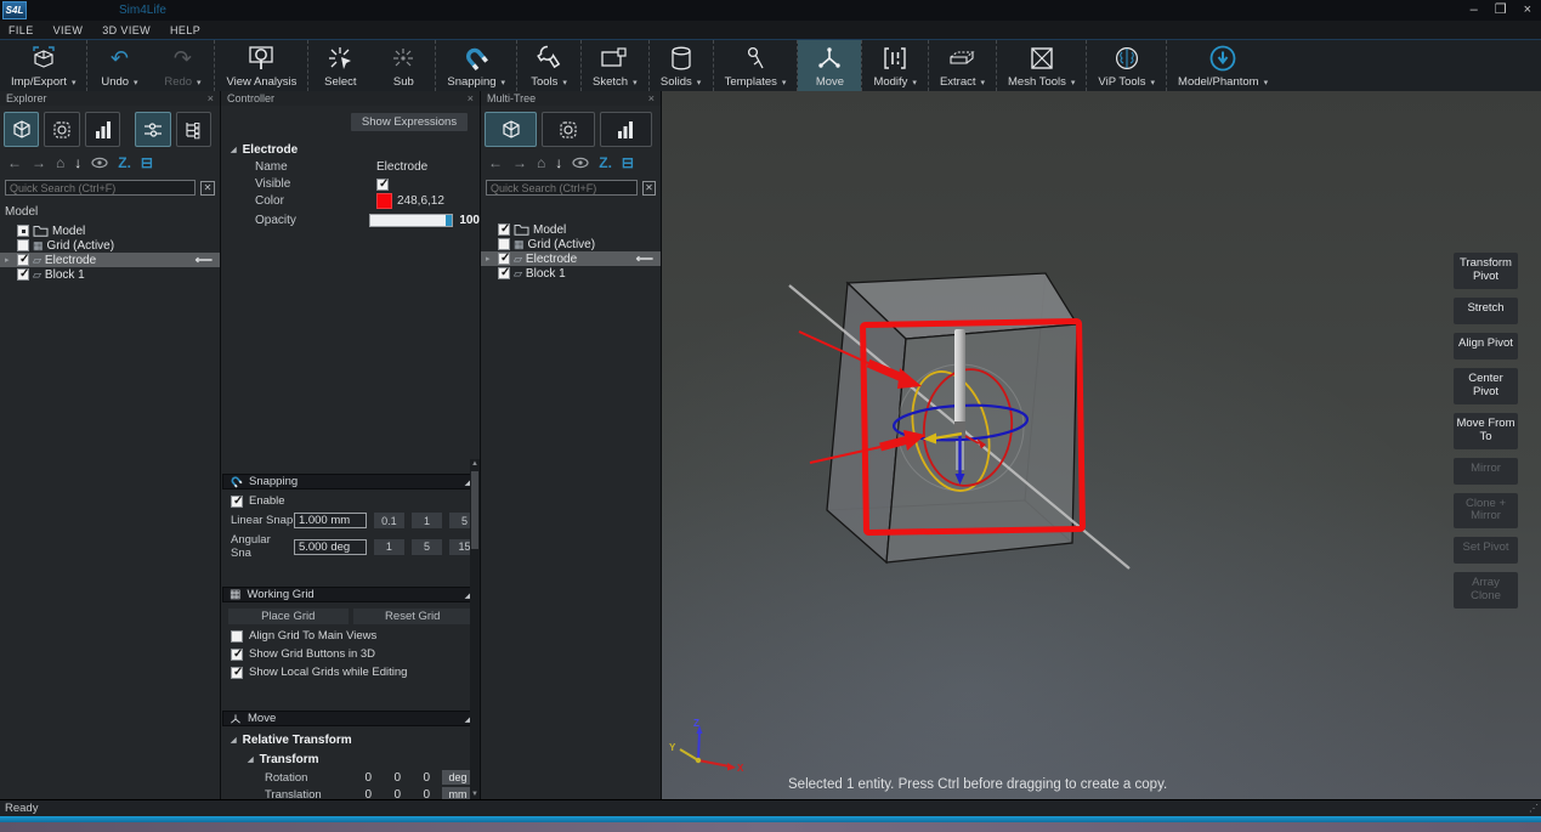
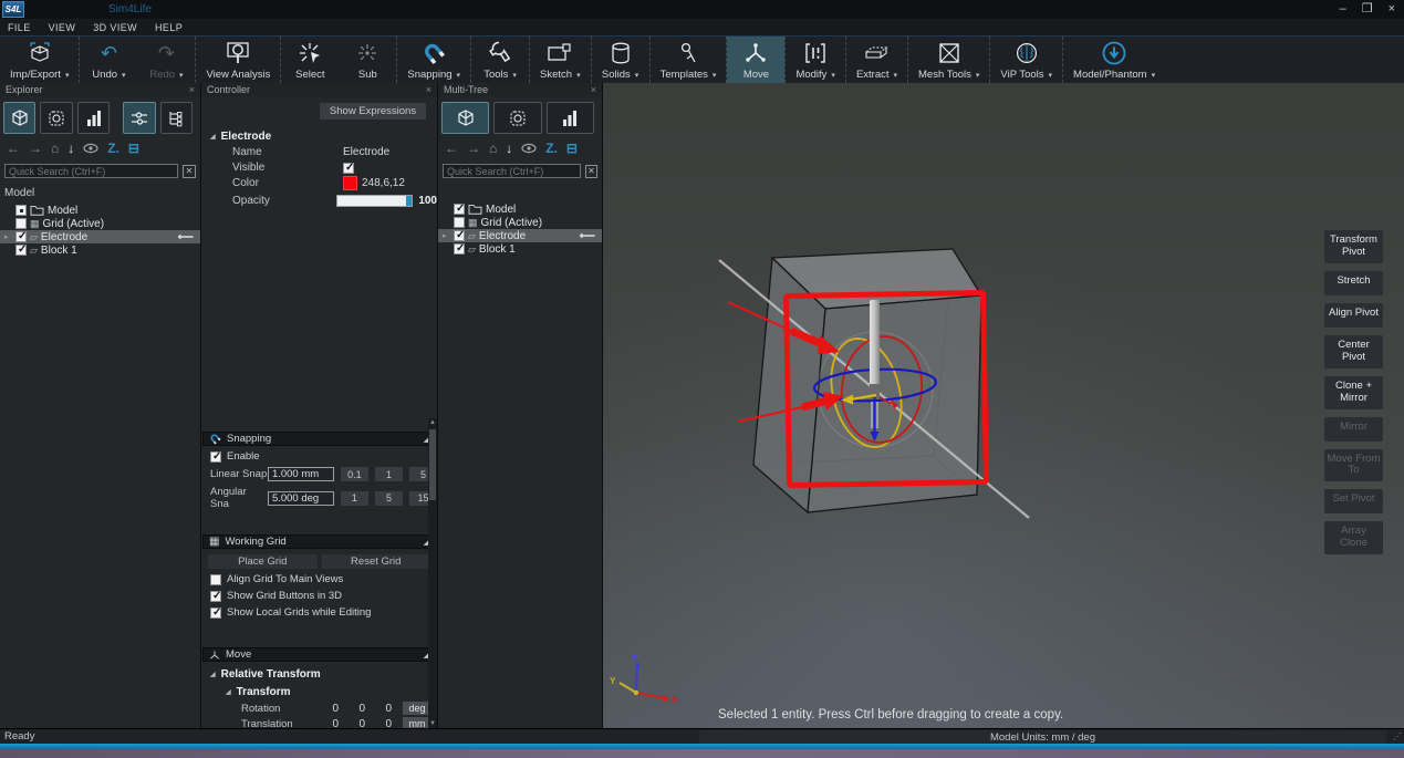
  S4L
  Sim4Life
  –
  ❒
  ×
  FILE
  VIEW
  3D VIEW
  HELP
  Imp/Export
  ↶
  Undo
  ↷
  Redo
  View Analysis
  Select
  Sub
  Snapping
  Tools
  Sketch
  Solids
  Templates
  Move
  Modify
  Extract
  Mesh Tools
  ViP Tools
  Model/Phantom
  Explorer
  ×
  ←
  →
  ⌂
  ↓
  Z.
  ⊟
  Quick Search (Ctrl+F)
  ✕
  Model
  Model
  ▦
  Grid (Active)
  ▱
  Electrode
  ⟵
  ▱
  Block 1
  Controller
  ×
  Show Expressions
  Electrode
  Name
  Electrode
  Visible
  Color
  248,6,12
  Opacity
  100
  Snapping
  Enable
  Linear Snap
  1.000 mm
  0.1
  1
  5
  Angular Sna
  5.000 deg
  1
  5
  15
  ▦
  Working Grid
  Place Grid
  Reset Grid
  Align Grid To Main Views
  Show Grid Buttons in 3D
  Show Local Grids while Editing
  Move
  Relative Transform
  Transform
  Rotation
  0
  0
  0
  deg
  Translation
  0
  0
  0
  mm
  Multi-Tree
  ×
  ←
  →
  ⌂
  ↓
  Z.
  ⊟
  Quick Search (Ctrl+F)
  ✕
  Model
  ▦
  Grid (Active)
  ▱
  Electrode
  ⟵
  ▱
  Block 1
  Z
  X
  Y
  Transform Pivot
  Stretch
  Align Pivot
  Center Pivot
- Move From To
+ Clone + Mirror
  Mirror
- Clone + Mirror
+ Move From To
  Set Pivot
  Array Clone
  Selected 1 entity. Press Ctrl before dragging to create a copy.
  Ready
+ Model Units: mm / deg
  ⋰
